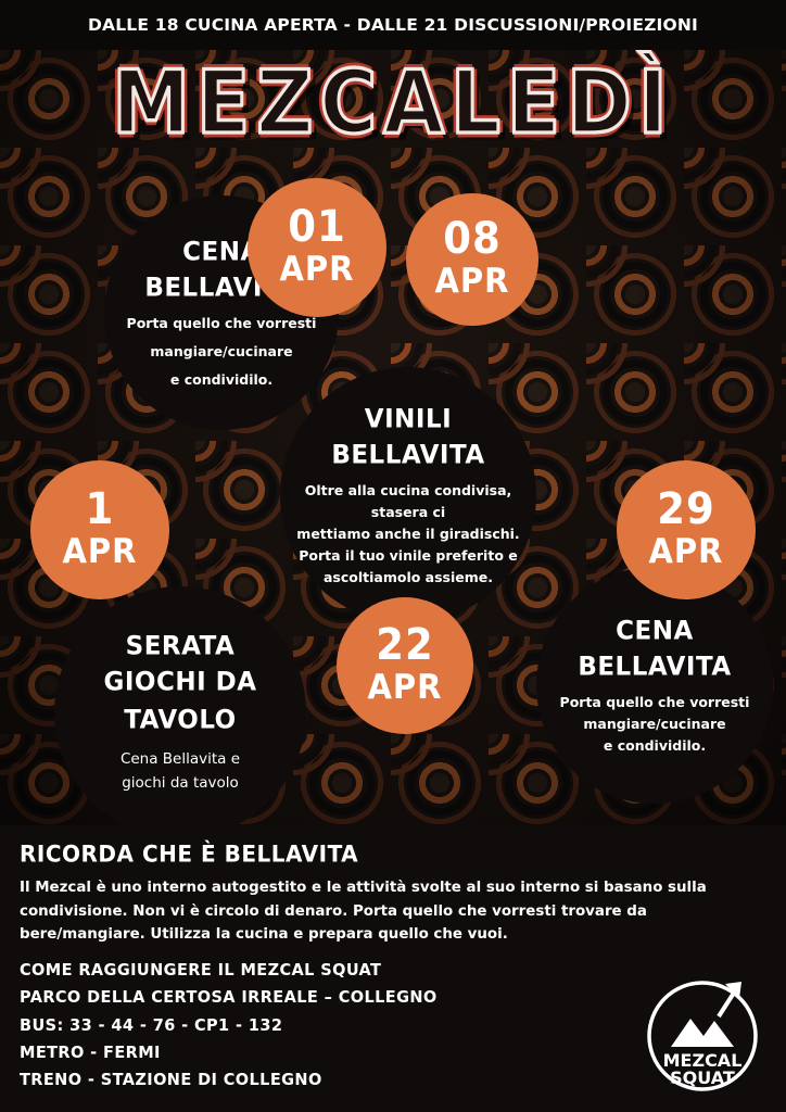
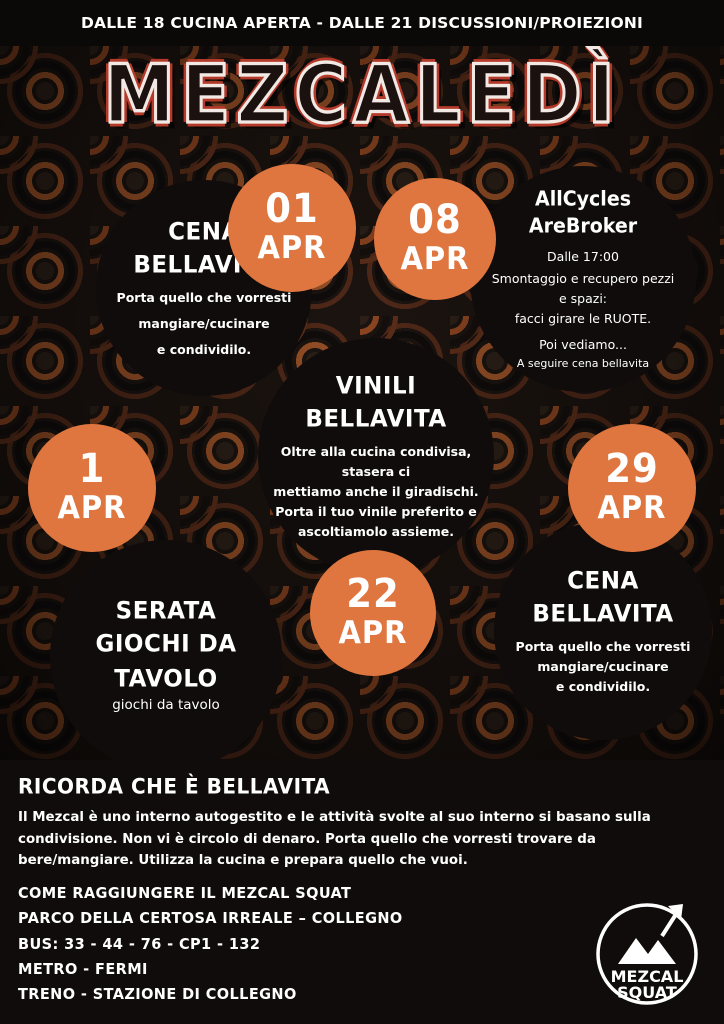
  DALLE 18 CUCINA APERTA - DALLE 21 DISCUSSIONI/PROIEZIONI
  MEZCALEDÌ
  CEN
  BELLAVI
  Porta quello che vorresti
  mangiare/cucinare
  e condividilo.
  01
  APR
+ AllCycles
+ AreBroker
+ Dalle 17:00
+ Smontaggio e recupero pezzi e spazi:
+ facci girare le RUOTE.
+ Poi vediamo...
+ A seguire cena bellavita
  08
  APR
  VINILI
  BELLAVITA
  Oltre alla cucina condivisa, stasera ci
  mettiamo anche il giradischi.
  Porta il tuo vinile preferito e
  ascoltiamolo assieme.
  1
  APR
  SERATA
  GIOCHI DA TAVOLO
- Cena Bellavita e
  giochi da tavolo
  22
  APR
  29
  APR
  CENA
  BELLAVITA
  Porta quello che vorresti
  mangiare/cucinare
  e condividilo.
  RICORDA CHE È BELLAVITA
  Il Mezcal è uno interno autogestito e le attività svolte al suo interno si basano sulla condivisione. Non vi è circolo di denaro. Porta quello che vorresti trovare da bere/mangiare. Utilizza la cucina e prepara quello che vuoi.
  COME RAGGIUNGERE IL MEZCAL SQUAT
  PARCO DELLA CERTOSA IRREALE – COLLEGNO
  BUS: 33 - 44 - 76 - CP1 - 132
  METRO - FERMI
  TRENO - STAZIONE DI COLLEGNO
  MEZCAL
  SQUAT
